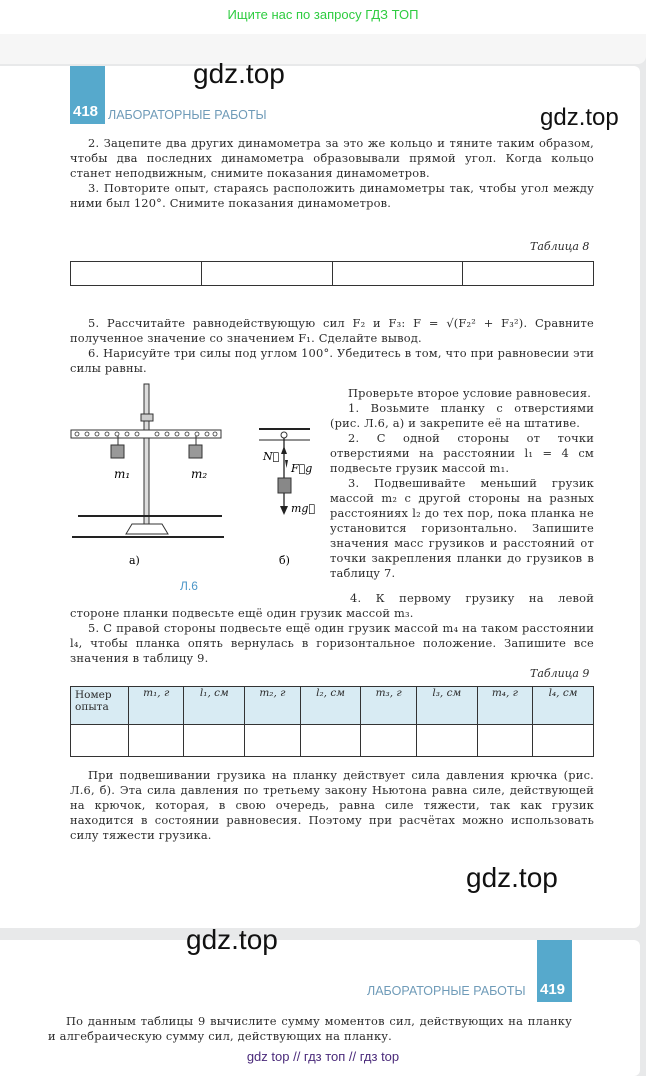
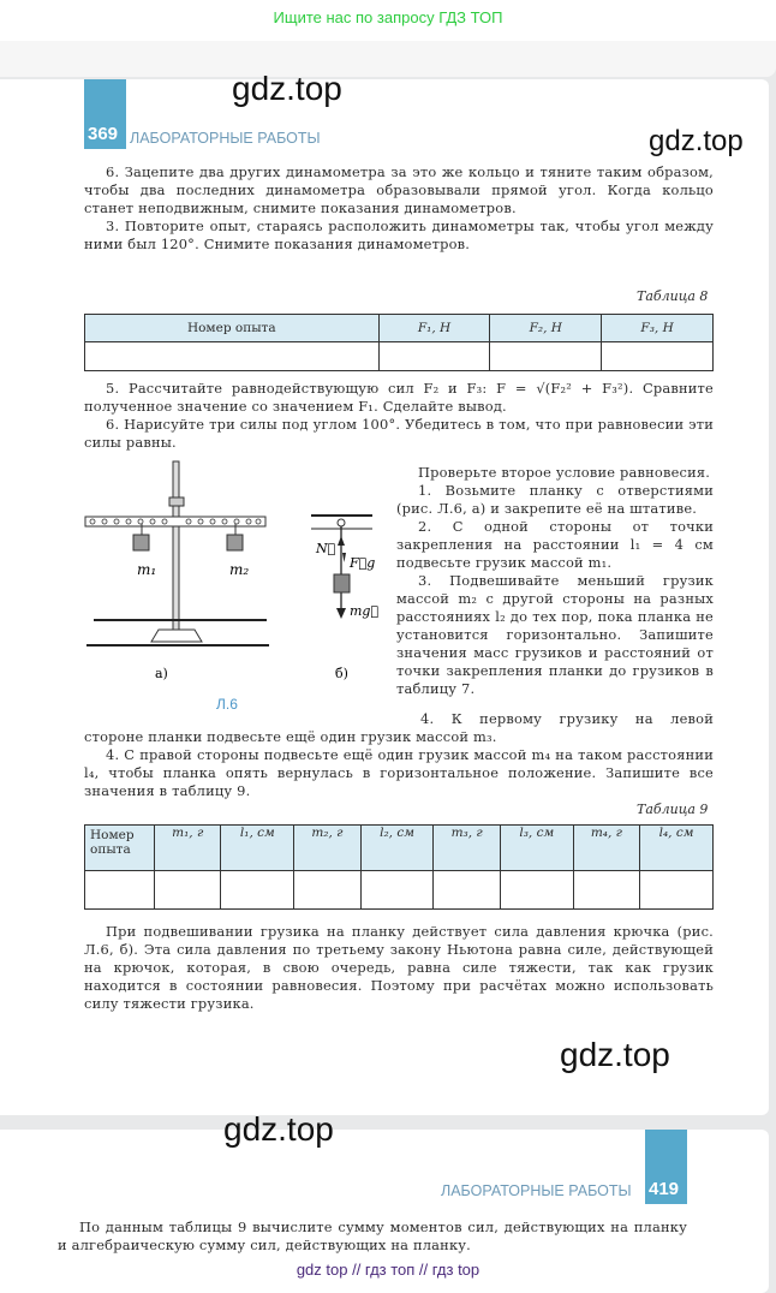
  Ищите нас по запросу ГДЗ ТОП
- 418
+ 369
  ЛАБОРАТОРНЫЕ РАБОТЫ
  gdz.top
  gdz.top
- 2. Зацепите два других динамометра за это же кольцо и тяните таким образом, чтобы два последних динамометра образовывали прямой угол. Когда кольцо станет неподвижным, снимите показания динамометров.
+ 6. Зацепите два других динамометра за это же кольцо и тяните таким образом, чтобы два последних динамометра образовывали прямой угол. Когда кольцо станет неподвижным, снимите показания динамометров.
  3. Повторите опыт, стараясь расположить динамометры так, чтобы угол между ними был 120°. Снимите показания динамометров.
  Таблица 8
+ Номер опыта	F₁, Н	F₂, Н	F₃, Н
  5. Рассчитайте равнодействующую сил F₂ и F₃: F = √(F₂² + F₃²). Сравните полученное значение со значением F₁. Сделайте вывод.
  6. Нарисуйте три силы под углом 100°. Убедитесь в том, что при равновесии эти силы равны.
  m₁
  m₂
  а)
  N⃗
  F⃗g
  mg⃗
  б)
  Л.6
  Проверьте второе условие равновесия.
  1. Возьмите планку с отверстиями (рис. Л.6, а) и закрепите её на штативе.
- 2. С одной стороны от точки отверстиями на расстоянии l₁ = 4 см подвесьте грузик массой m₁.
+ 2. С одной стороны от точки закрепления на расстоянии l₁ = 4 см подвесьте грузик массой m₁.
  3. Подвешивайте меньший грузик массой m₂ с другой стороны на разных расстояниях l₂ до тех пор, пока планка не установится горизонтально. Запишите значения масс грузиков и расстояний от точки закрепления планки до грузиков в таблицу 7.
  4. К первому грузику на левой стороне планки подвесьте ещё один грузик массой m₃.
- 5. С правой стороны подвесьте ещё один грузик массой m₄ на таком расстоянии l₄, чтобы планка опять вернулась в горизонтальное положение. Запишите все значения в таблицу 9.
+ 4. С правой стороны подвесьте ещё один грузик массой m₄ на таком расстоянии l₄, чтобы планка опять вернулась в горизонтальное положение. Запишите все значения в таблицу 9.
  Таблица 9
  Номер опыта	m₁, г	l₁, см	m₂, г	l₂, см	m₃, г	l₃, см	m₄, г	l₄, см
  При подвешивании грузика на планку действует сила давления крючка (рис. Л.6, б). Эта сила давления по третьему закону Ньютона равна силе, действующей на крючок, которая, в свою очередь, равна силе тяжести, так как грузик находится в состоянии равновесия. Поэтому при расчётах можно использовать силу тяжести грузика.
  gdz.top
  gdz.top
  419
  ЛАБОРАТОРНЫЕ РАБОТЫ
  По данным таблицы 9 вычислите сумму моментов сил, действующих на планку и алгебраическую сумму сил, действующих на планку.
  gdz top // гдз топ // гдз top
